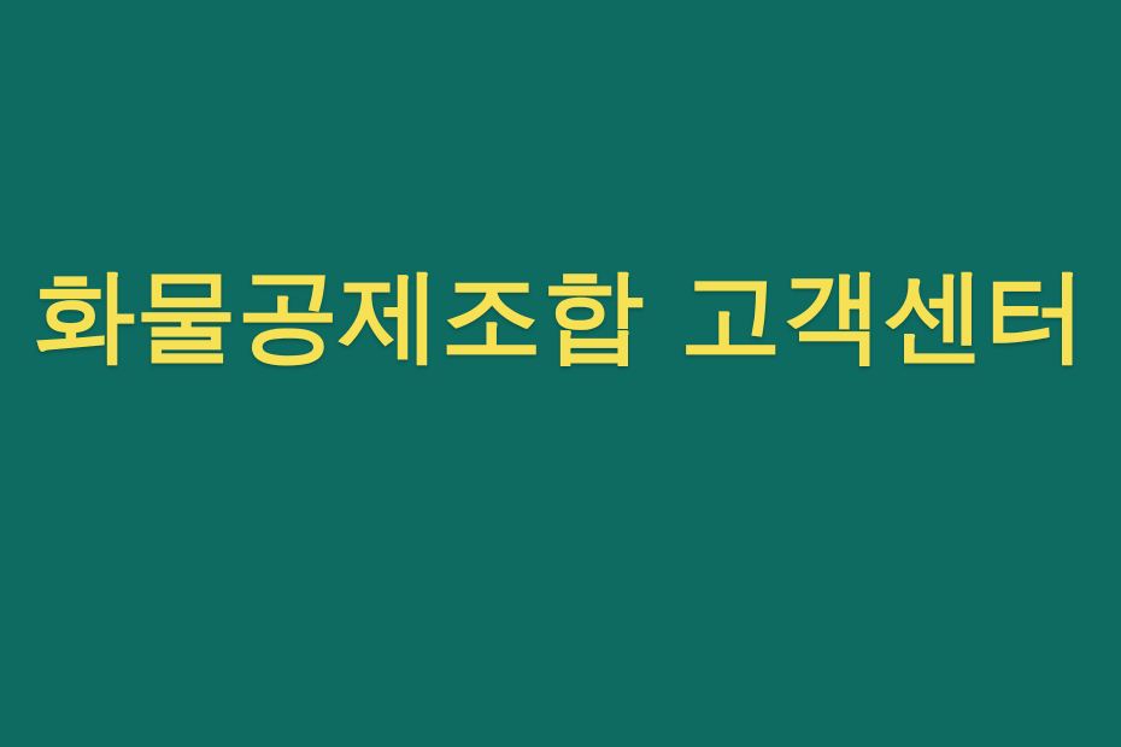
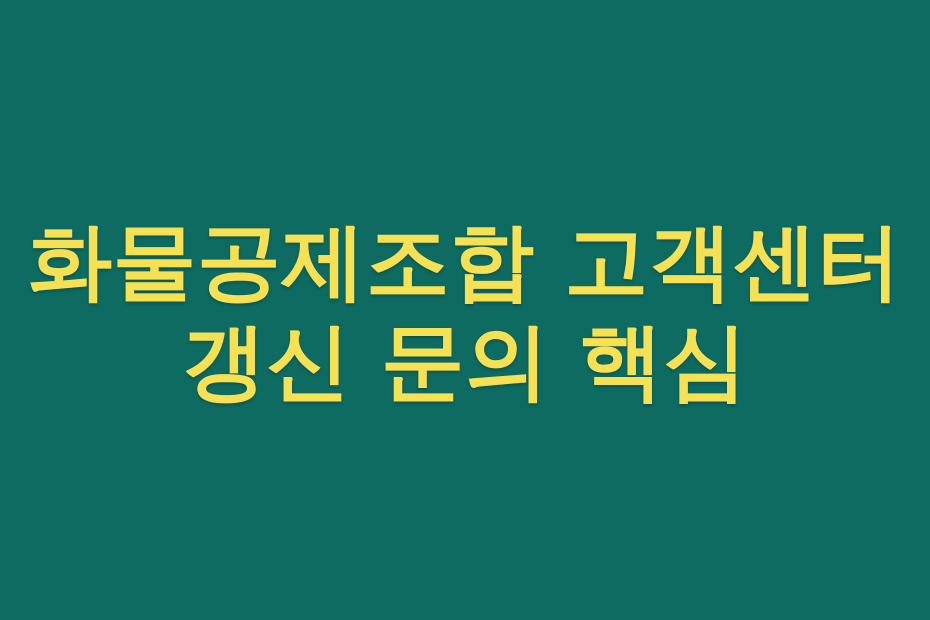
  화물공제조합 고객센터
+ 갱신 문의 핵심
